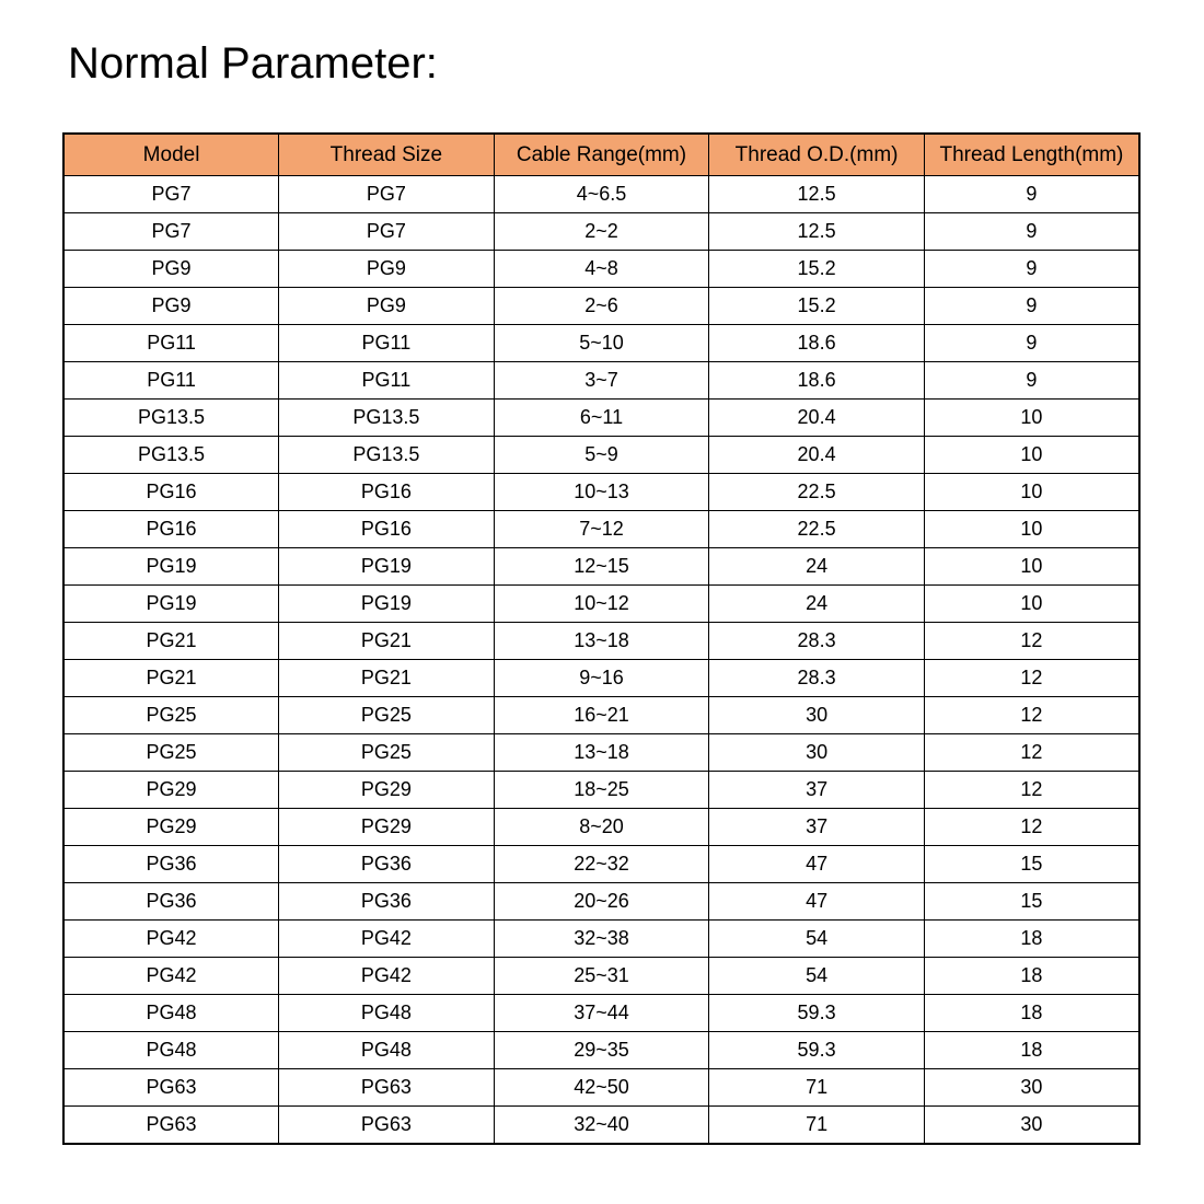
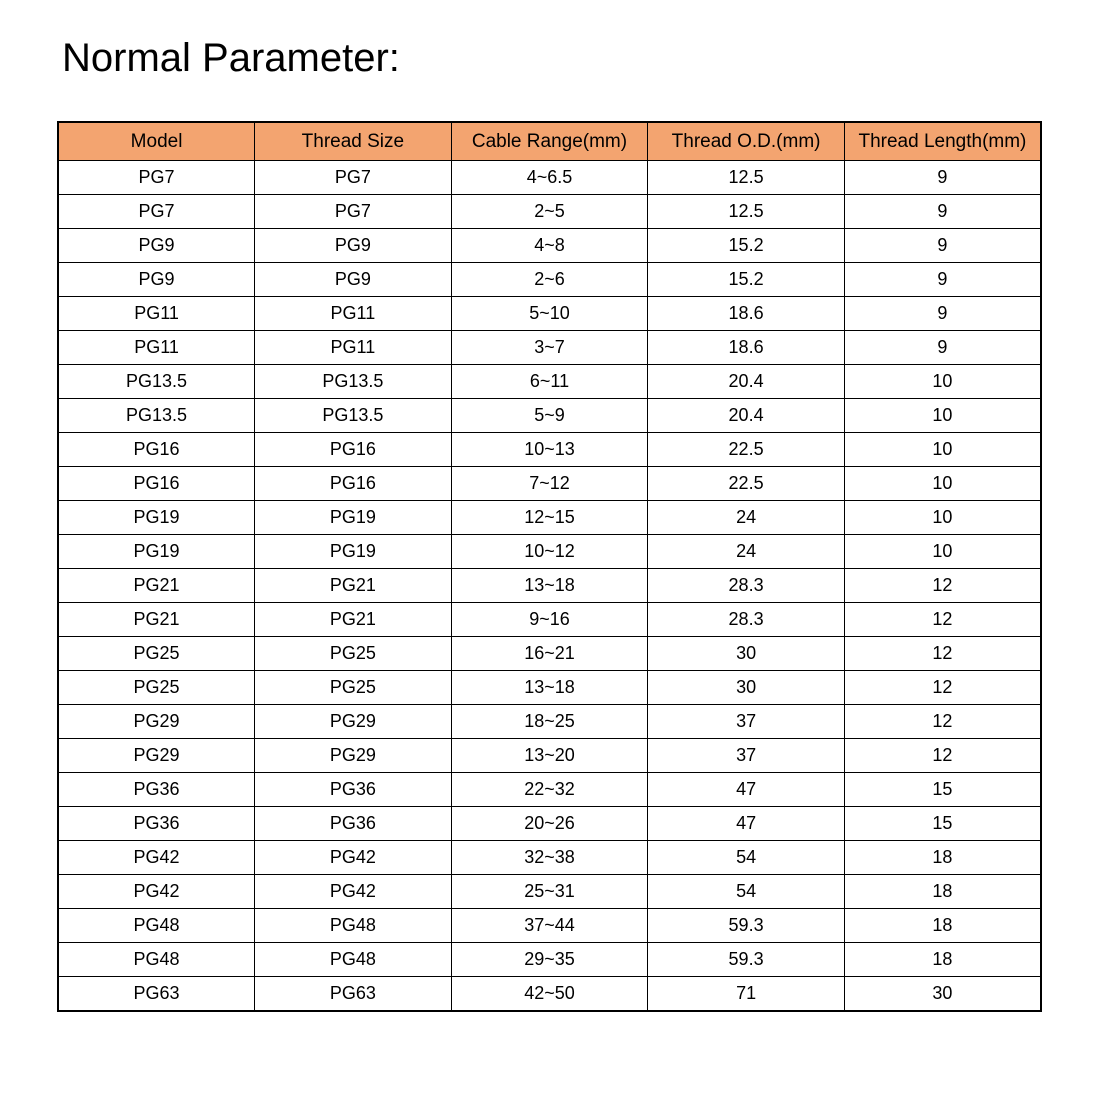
  Normal Parameter:
  Model	Thread Size	Cable Range(mm)	Thread O.D.(mm)	Thread Length(mm)
  PG7	PG7	4~6.5	12.5	9
- PG7	PG7	2~2	12.5	9
+ PG7	PG7	2~5	12.5	9
  PG9	PG9	4~8	15.2	9
  PG9	PG9	2~6	15.2	9
  PG11	PG11	5~10	18.6	9
  PG11	PG11	3~7	18.6	9
  PG13.5	PG13.5	6~11	20.4	10
  PG13.5	PG13.5	5~9	20.4	10
  PG16	PG16	10~13	22.5	10
  PG16	PG16	7~12	22.5	10
  PG19	PG19	12~15	24	10
  PG19	PG19	10~12	24	10
  PG21	PG21	13~18	28.3	12
  PG21	PG21	9~16	28.3	12
  PG25	PG25	16~21	30	12
  PG25	PG25	13~18	30	12
  PG29	PG29	18~25	37	12
- PG29	PG29	8~20	37	12
+ PG29	PG29	13~20	37	12
  PG36	PG36	22~32	47	15
  PG36	PG36	20~26	47	15
  PG42	PG42	32~38	54	18
  PG42	PG42	25~31	54	18
  PG48	PG48	37~44	59.3	18
  PG48	PG48	29~35	59.3	18
  PG63	PG63	42~50	71	30
- PG63	PG63	32~40	71	30
